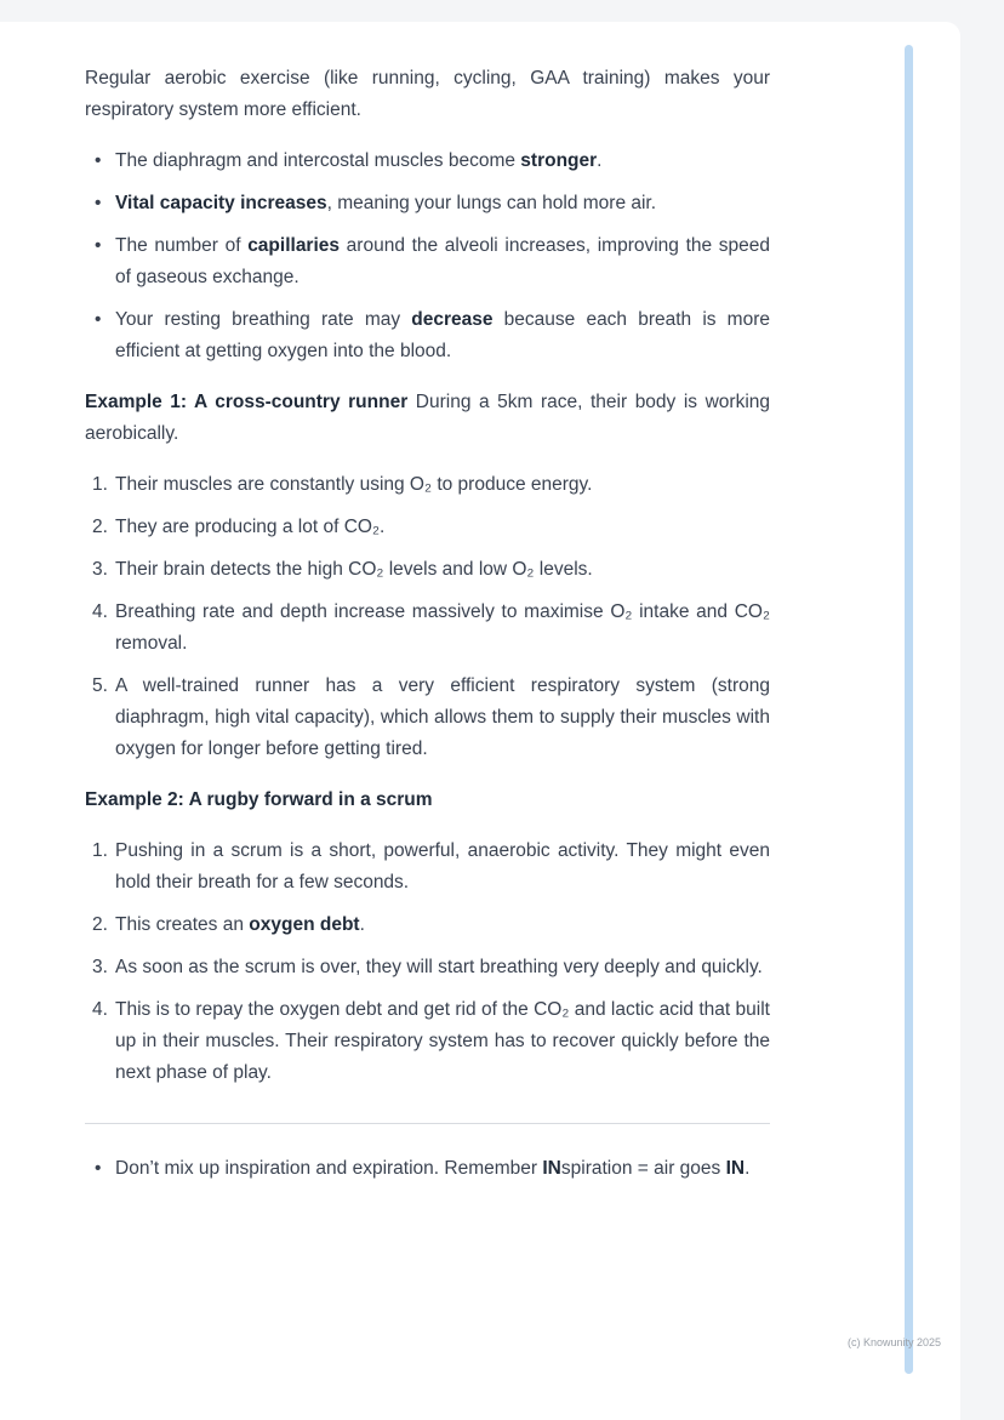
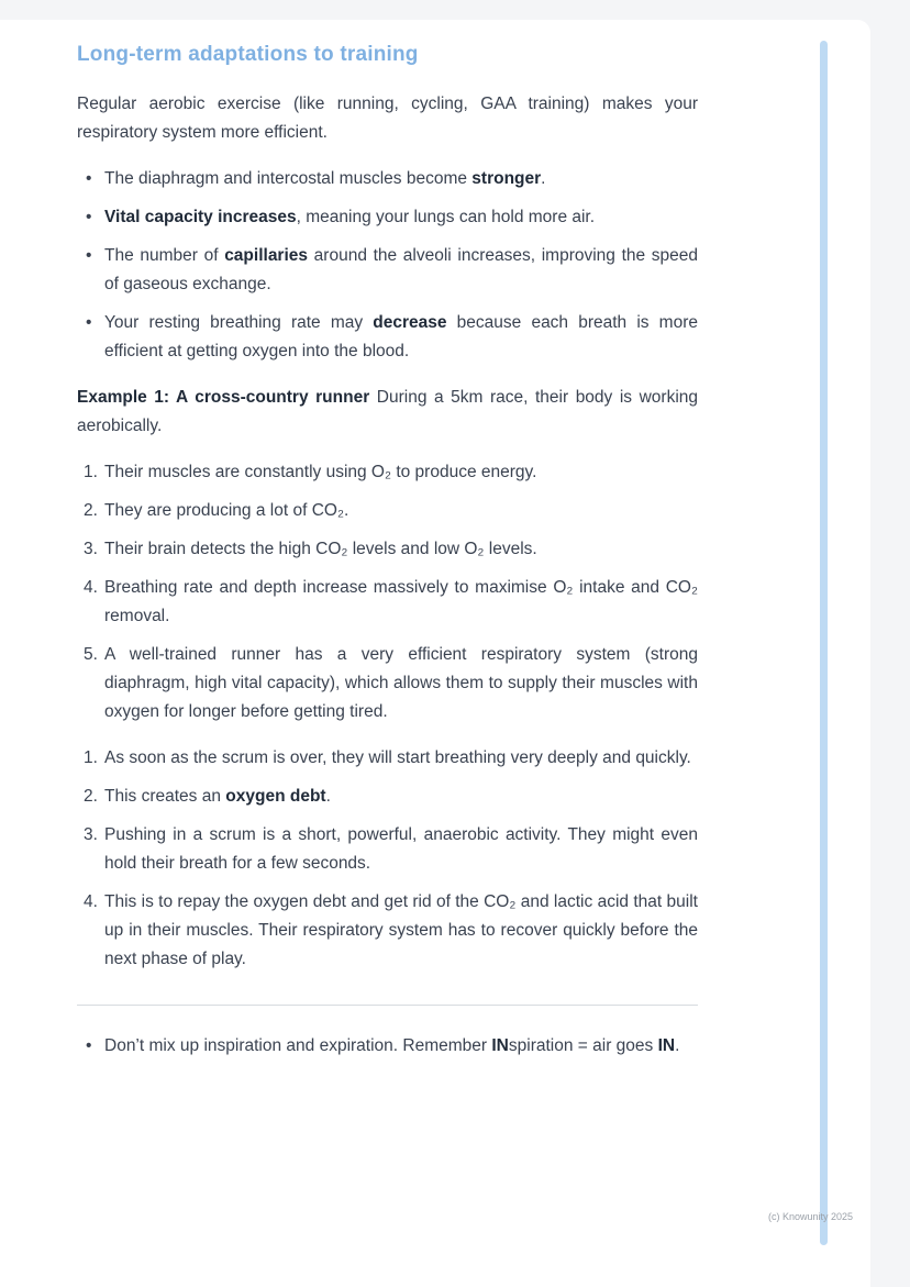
+ Long-term adaptations to training
  Regular aerobic exercise (like running, cycling, GAA training) makes your respiratory system more efficient.
  •
  The diaphragm and intercostal muscles become stronger.
  •
  Vital capacity increases, meaning your lungs can hold more air.
  •
  The number of capillaries around the alveoli increases, improving the speed of gaseous exchange.
  •
  Your resting breathing rate may decrease because each breath is more efficient at getting oxygen into the blood.
  Example 1: A cross-country runner During a 5km race, their body is working aerobically.
  1.
  Their muscles are constantly using O₂ to produce energy.
  2.
  They are producing a lot of CO₂.
  3.
  Their brain detects the high CO₂ levels and low O₂ levels.
  4.
  Breathing rate and depth increase massively to maximise O₂ intake and CO₂ removal.
  5.
  A well-trained runner has a very efficient respiratory system (strong diaphragm, high vital capacity), which allows them to supply their muscles with oxygen for longer before getting tired.
- Example 2: A rugby forward in a scrum
  1.
- Pushing in a scrum is a short, powerful, anaerobic activity. They might even hold their breath for a few seconds.
+ As soon as the scrum is over, they will start breathing very deeply and quickly.
  2.
  This creates an oxygen debt.
  3.
- As soon as the scrum is over, they will start breathing very deeply and quickly.
+ Pushing in a scrum is a short, powerful, anaerobic activity. They might even hold their breath for a few seconds.
  4.
  This is to repay the oxygen debt and get rid of the CO₂ and lactic acid that built up in their muscles. Their respiratory system has to recover quickly before the next phase of play.
  •
  Don’t mix up inspiration and expiration. Remember INspiration = air goes IN.
  (c) Knowunity 2025
